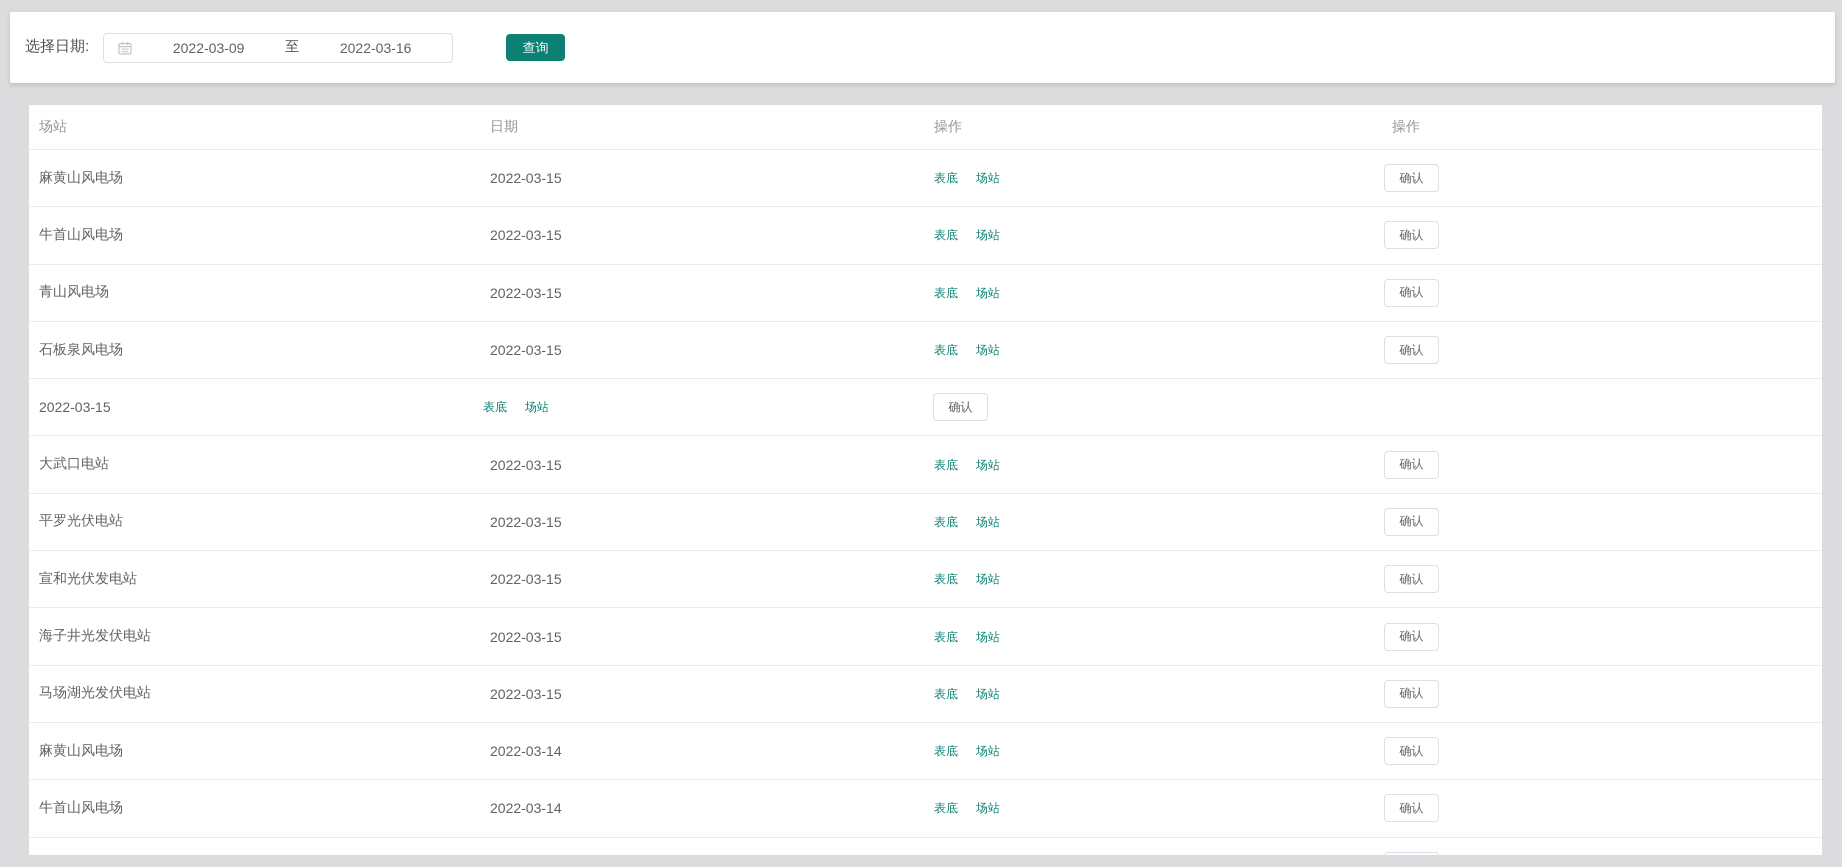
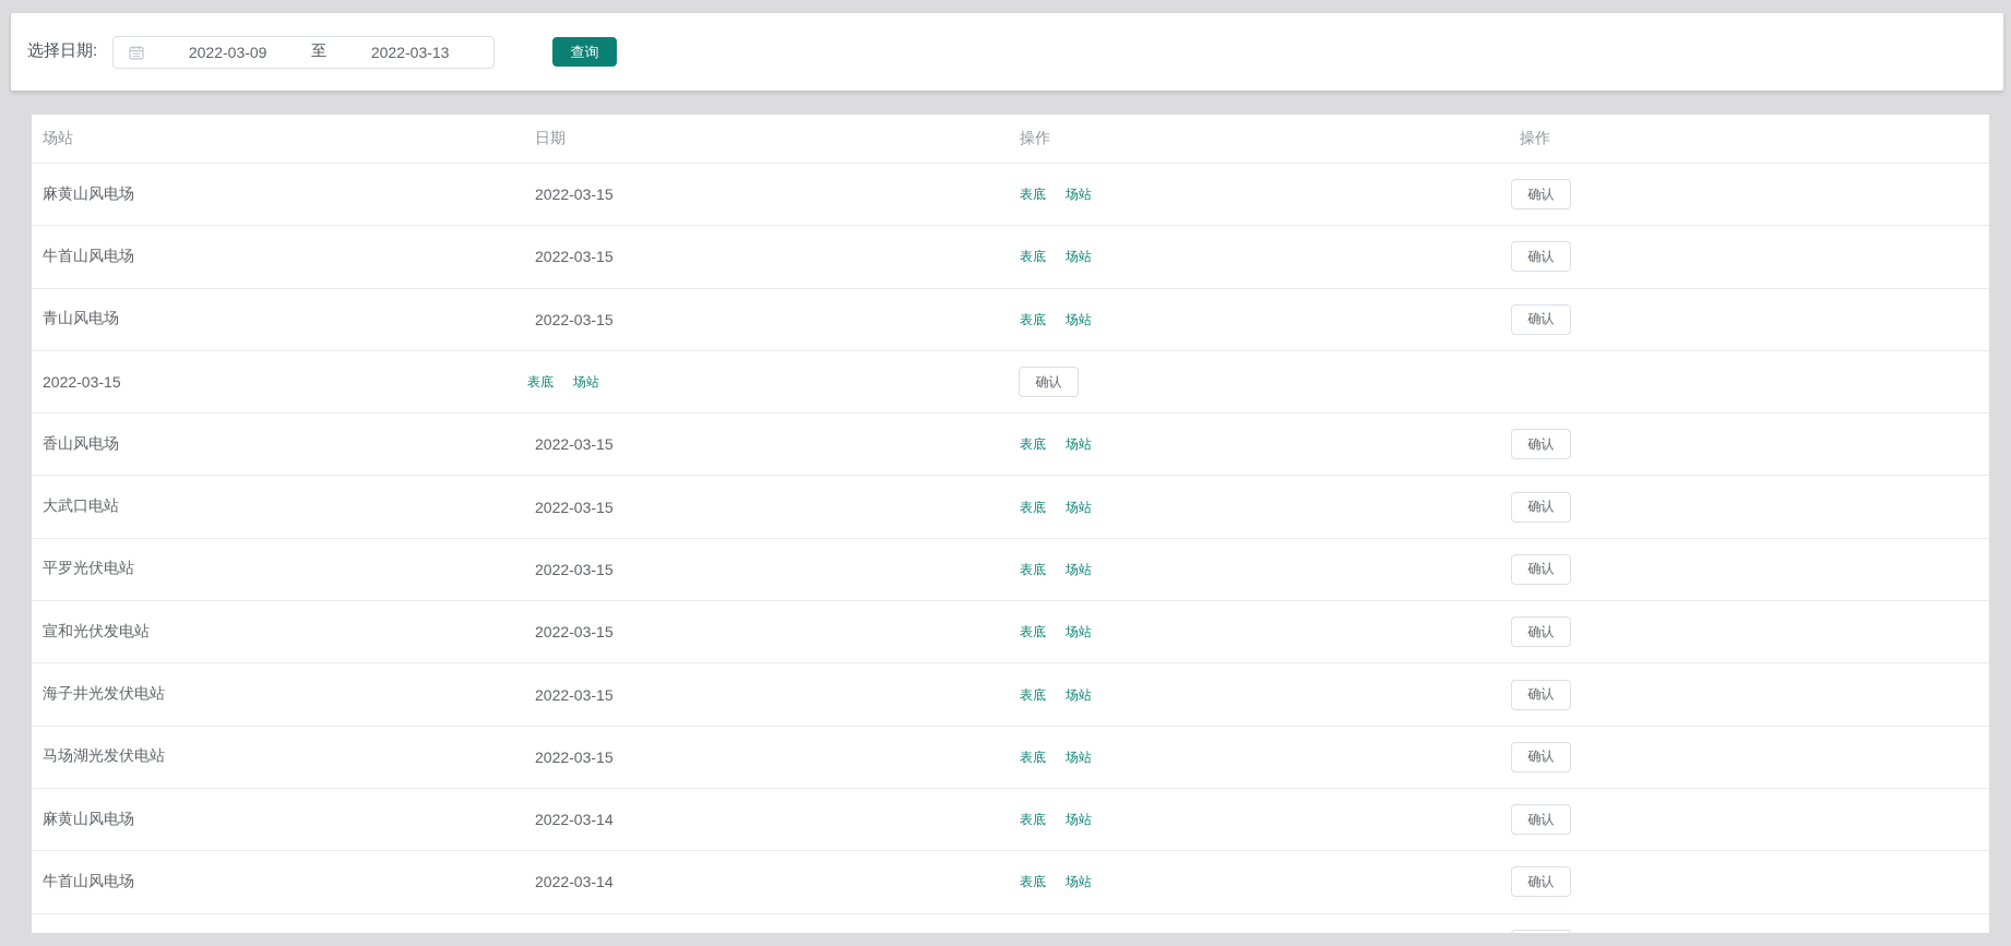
  选择日期:
  2022-03-09
  至
- 2022-03-16
+ 2022-03-13
  查询
  场站
  日期
  操作
  操作
  麻黄山风电场
  2022-03-15
  表底 场站
  确认
  牛首山风电场
  2022-03-15
  表底 场站
  确认
  青山风电场
  2022-03-15
  表底 场站
  确认
- 石板泉风电场
  2022-03-15
  表底 场站
  确认
+ 香山风电场
  2022-03-15
  表底 场站
  确认
  大武口电站
  2022-03-15
  表底 场站
  确认
  平罗光伏电站
  2022-03-15
  表底 场站
  确认
  宣和光伏发电站
  2022-03-15
  表底 场站
  确认
  海子井光发伏电站
  2022-03-15
  表底 场站
  确认
  马场湖光发伏电站
  2022-03-15
  表底 场站
  确认
  麻黄山风电场
  2022-03-14
  表底 场站
  确认
  牛首山风电场
  2022-03-14
  表底 场站
  确认
